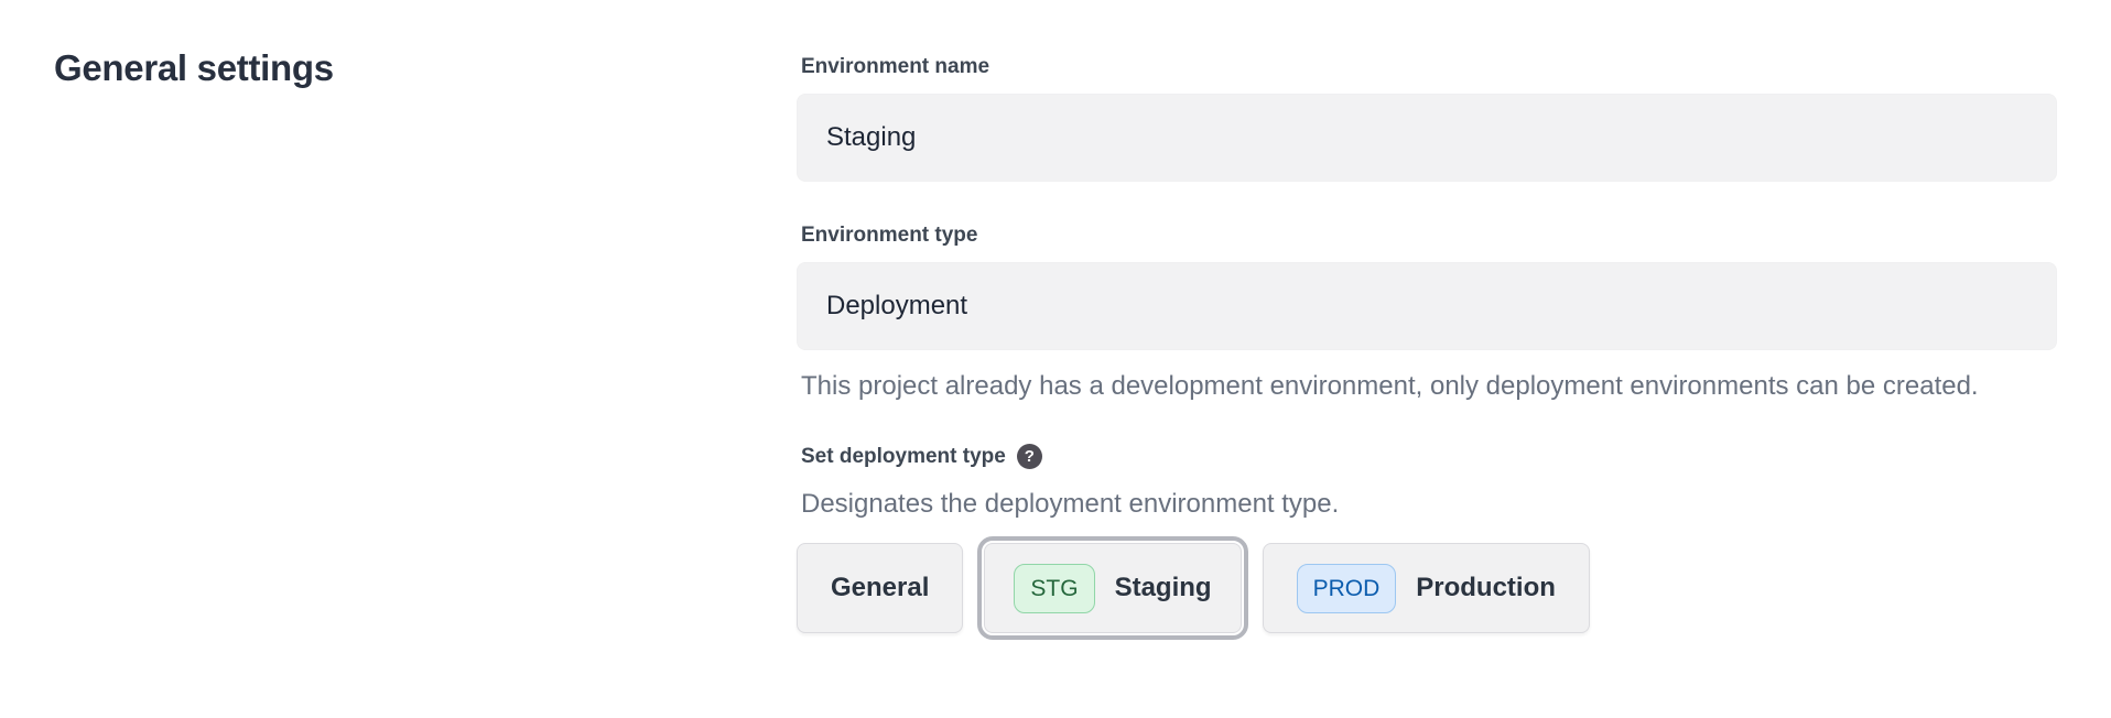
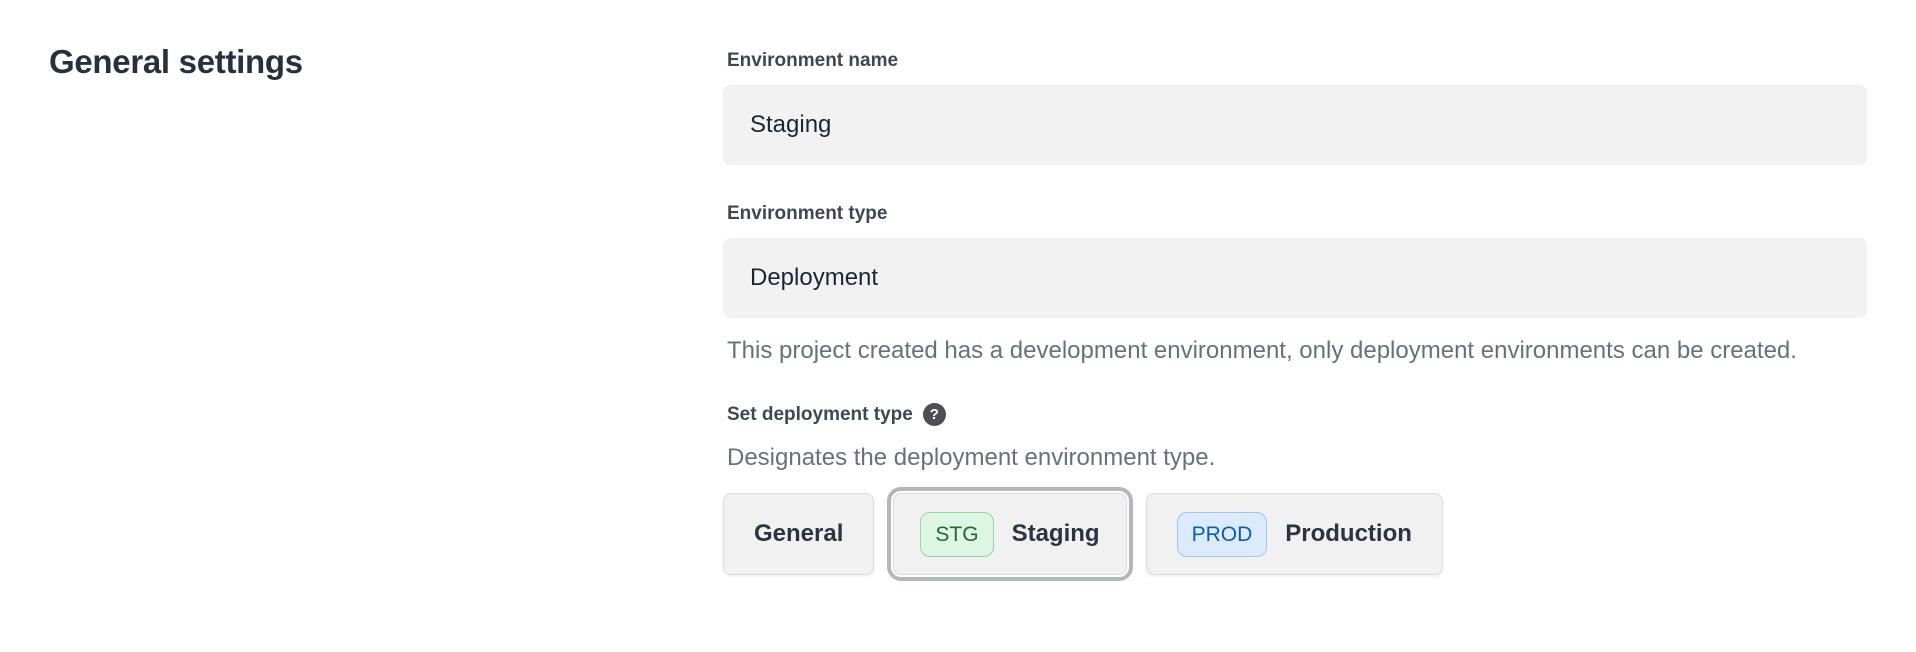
  General settings
  Environment name
  Staging
  Environment type
  Deployment
- This project already has a development environment, only deployment environments can be created.
+ This project created has a development environment, only deployment environments can be created.
  Set deployment type
  ?
  Designates the deployment environment type.
  General
  STG
  Staging
  PROD
  Production
